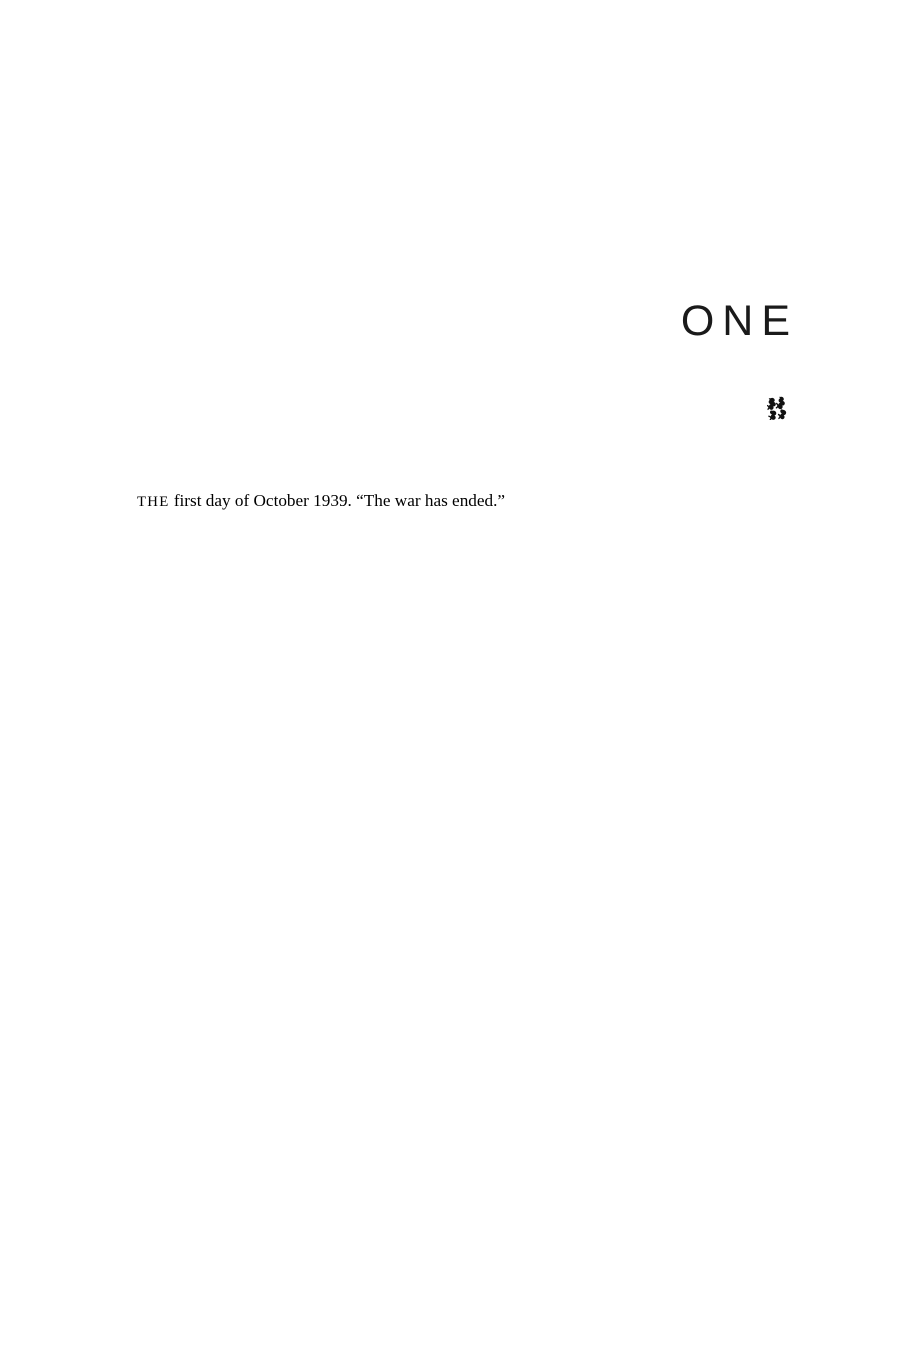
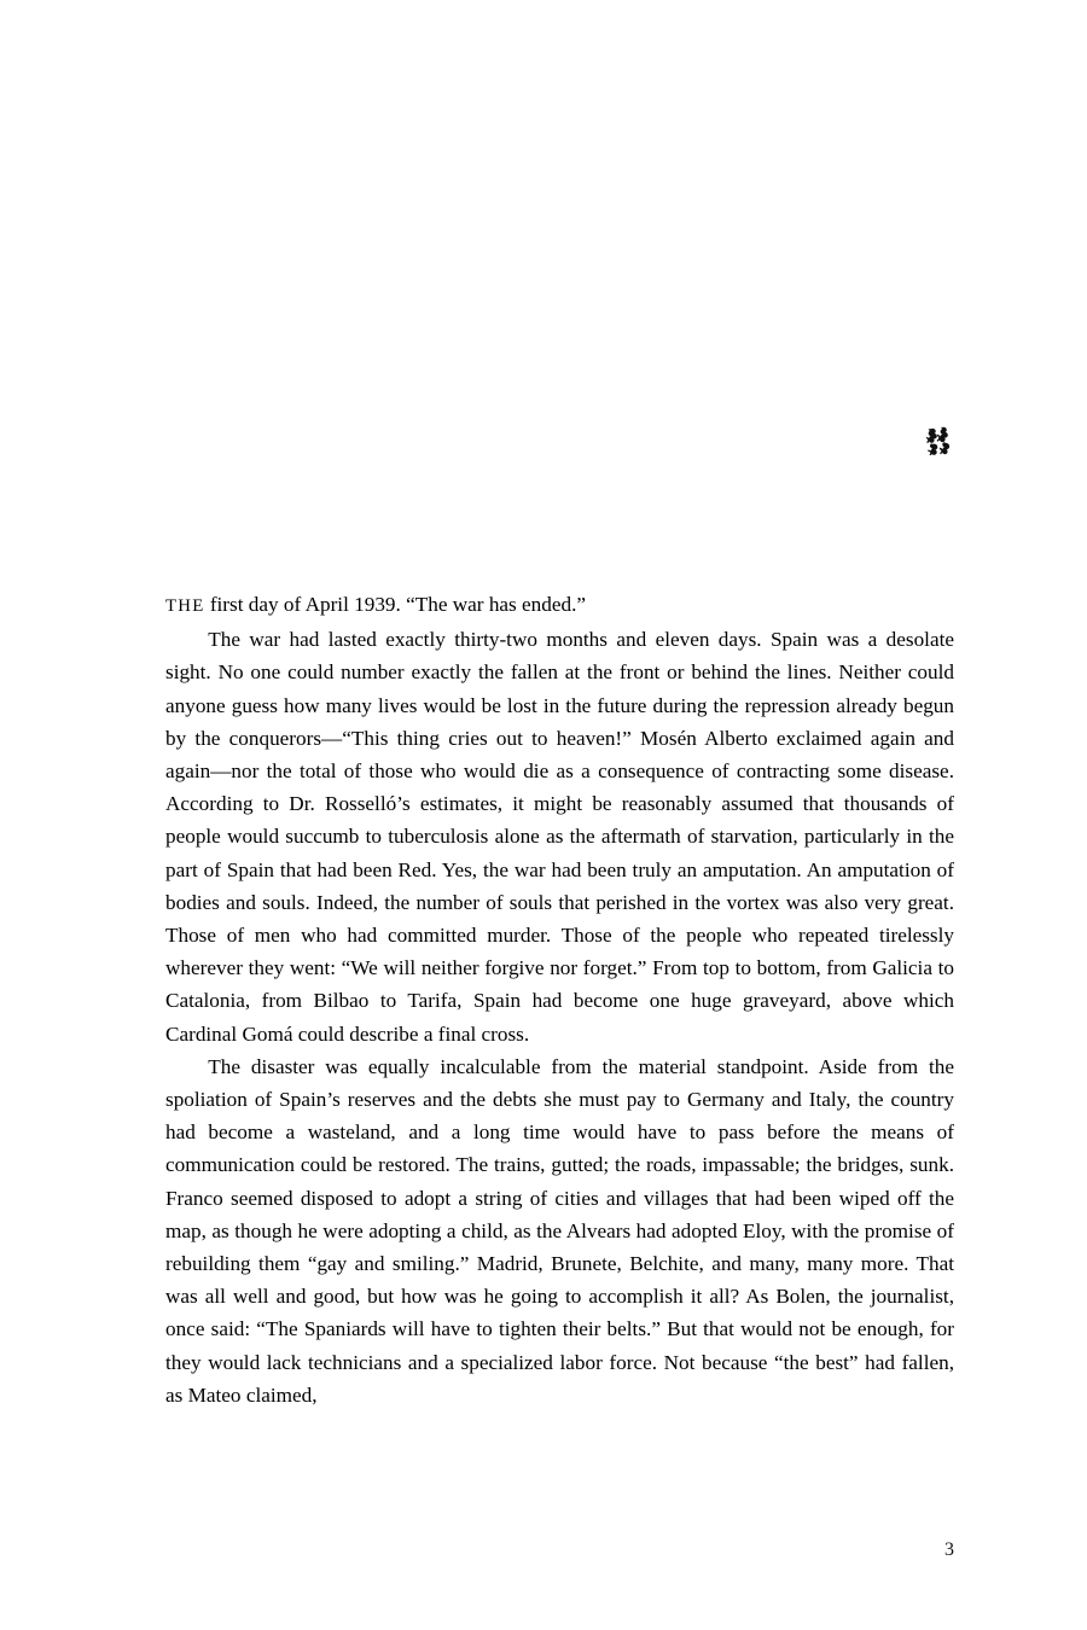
- ONE
- THE first day of October 1939. “The war has ended.”
+ THE first day of April 1939. “The war has ended.”
+ The war had lasted exactly thirty-two months and eleven days. Spain was a desolate sight. No one could number exactly the fallen at the front or behind the lines. Neither could anyone guess how many lives would be lost in the future during the repression already begun by the conquerors—“This thing cries out to heaven!” Mosén Alberto exclaimed again and again—nor the total of those who would die as a consequence of contracting some disease. According to Dr. Rosselló’s estimates, it might be reasonably assumed that thousands of people would succumb to tuberculosis alone as the aftermath of starvation, particularly in the part of Spain that had been Red. Yes, the war had been truly an amputation. An amputation of bodies and souls. Indeed, the number of souls that perished in the vortex was also very great. Those of men who had committed murder. Those of the people who repeated tirelessly wherever they went: “We will neither forgive nor forget.” From top to bottom, from Galicia to Catalonia, from Bilbao to Tarifa, Spain had become one huge graveyard, above which Cardinal Gomá could describe a final cross.
+ The disaster was equally incalculable from the material standpoint. Aside from the spoliation of Spain’s reserves and the debts she must pay to Germany and Italy, the country had become a wasteland, and a long time would have to pass before the means of communication could be restored. The trains, gutted; the roads, impassable; the bridges, sunk. Franco seemed disposed to adopt a string of cities and villages that had been wiped off the map, as though he were adopting a child, as the Alvears had adopted Eloy, with the promise of rebuilding them “gay and smiling.” Madrid, Brunete, Belchite, and many, many more. That was all well and good, but how was he going to accomplish it all? As Bolen, the journalist, once said: “The Spaniards will have to tighten their belts.” But that would not be enough, for they would lack technicians and a specialized labor force. Not because “the best” had fallen, as Mateo claimed,
+ 3
